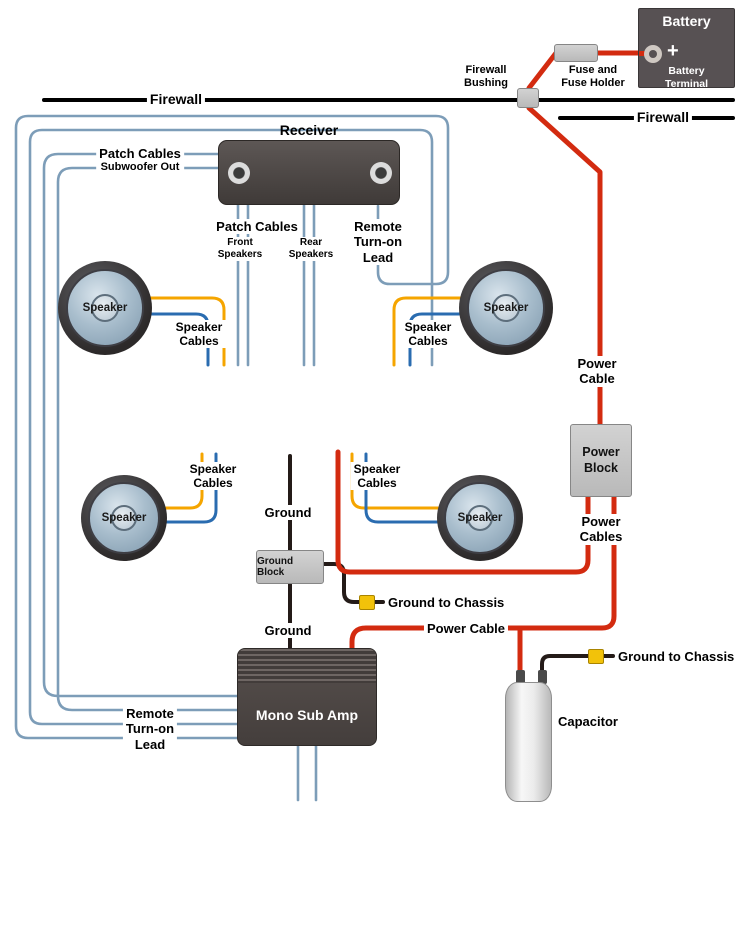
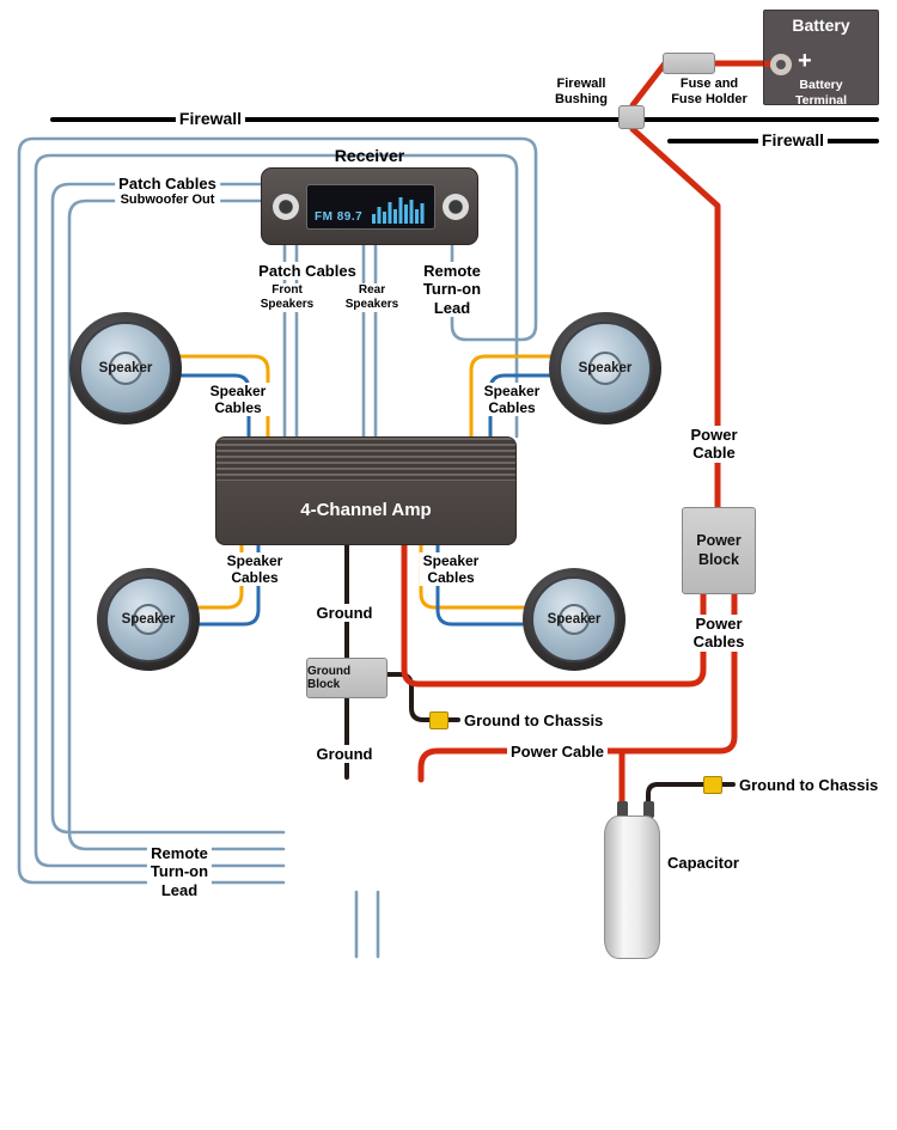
  Battery
  +
  Battery
  Terminal
+ FM 89.7
+ 4-Channel Amp
  Power
  Block
  Ground Block
- Mono Sub Amp
  Speaker
  Speaker
  Speaker
  Speaker
  Firewall
  Firewall
  Firewall
  Bushing
  Fuse and
  Fuse Holder
  Receiver
  Patch Cables
  Subwoofer Out
  Patch Cables
  Front
  Speakers
  Rear
  Speakers
  Remote
  Turn-on
  Lead
  Speaker
  Cables
  Speaker
  Cables
  Speaker
  Cables
  Speaker
  Cables
  Power
  Cable
  Power
  Cables
  Ground
  Ground
  Ground to Chassis
  Power Cable
  Ground to Chassis
  Capacitor
  Remote
  Turn-on
  Lead
